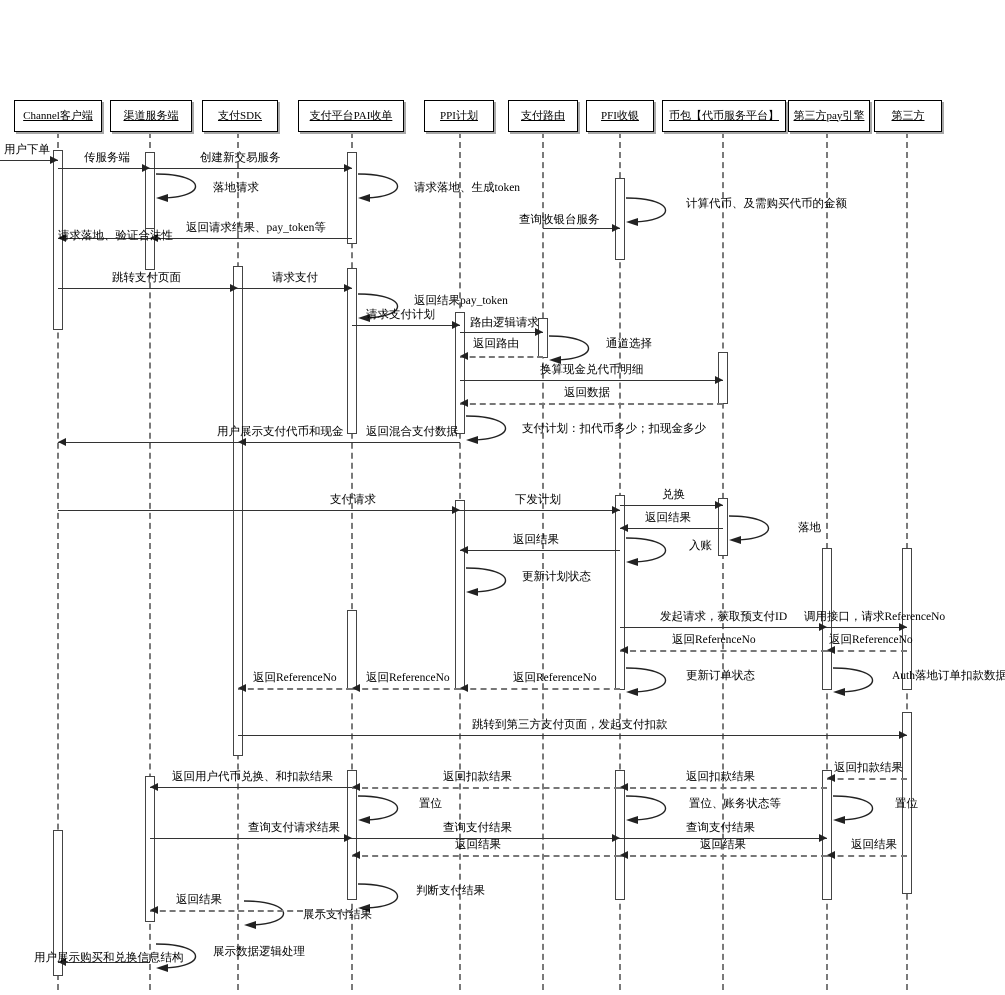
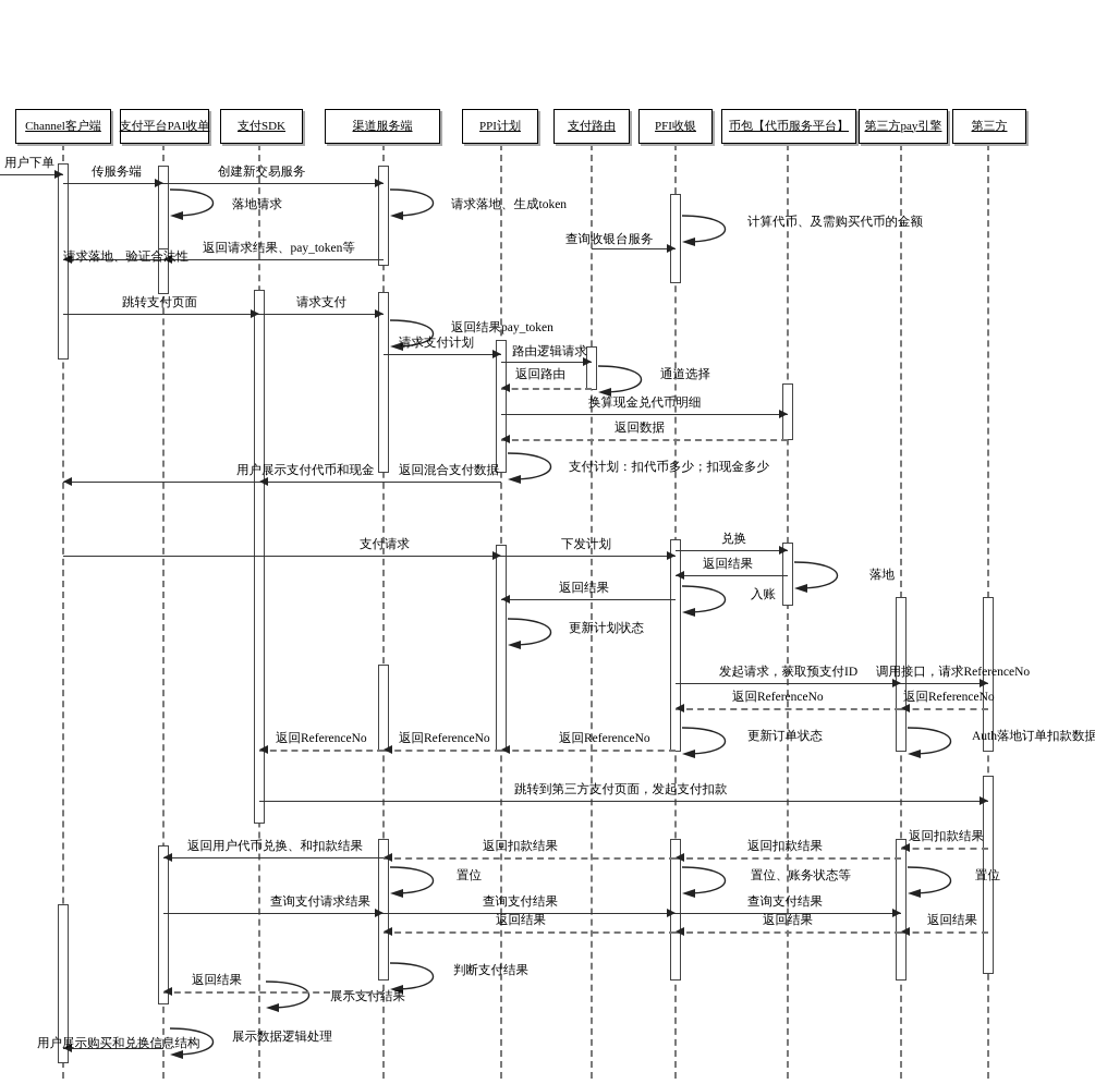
  Channel客户端
- 渠道服务端
+ 支付平台PAI收单
  支付SDK
- 支付平台PAI收单
+ 渠道服务端
  PPI计划
  支付路由
  PFI收银
  币包【代币服务平台】
  第三方pay引擎
  第三方
  用户下单
  传服务端
  创建新交易服务
  落地请求
  请求落地、生成token
  计算代币、及需购买代币的金额
  查询收银台服务
  返回请求结果、pay_token等
  请求落地、验证合法性
  跳转支付页面
  请求支付
  返回结果pay_token
  请求支付计划
  路由逻辑请求
  通道选择
  返回路由
  换算现金兑代币明细
  返回数据
  支付计划：扣代币多少；扣现金多少
  返回混合支付数据
  用户展示支付代币和现金
  支付请求
  下发计划
  兑换
  落地
  返回结果
  入账
  返回结果
  更新计划状态
  发起请求，获取预支付ID
  调用接口，请求ReferenceNo
  返回ReferenceNo
  返回ReferenceNo
  Auth落地订单扣款数据
  更新订单状态
  返回ReferenceNo
  返回ReferenceNo
  返回ReferenceNo
  跳转到第三方支付页面，发起支付扣款
  返回扣款结果
  返回扣款结果
  返回扣款结果
  返回用户代币兑换、和扣款结果
  置位
  置位、账务状态等
  置位
  查询支付请求结果
  查询支付结果
  查询支付结果
  返回结果
  返回结果
  返回结果
  判断支付结果
  展示支付结果
  返回结果
  展示数据逻辑处理
  用户展示购买和兑换信息结构
